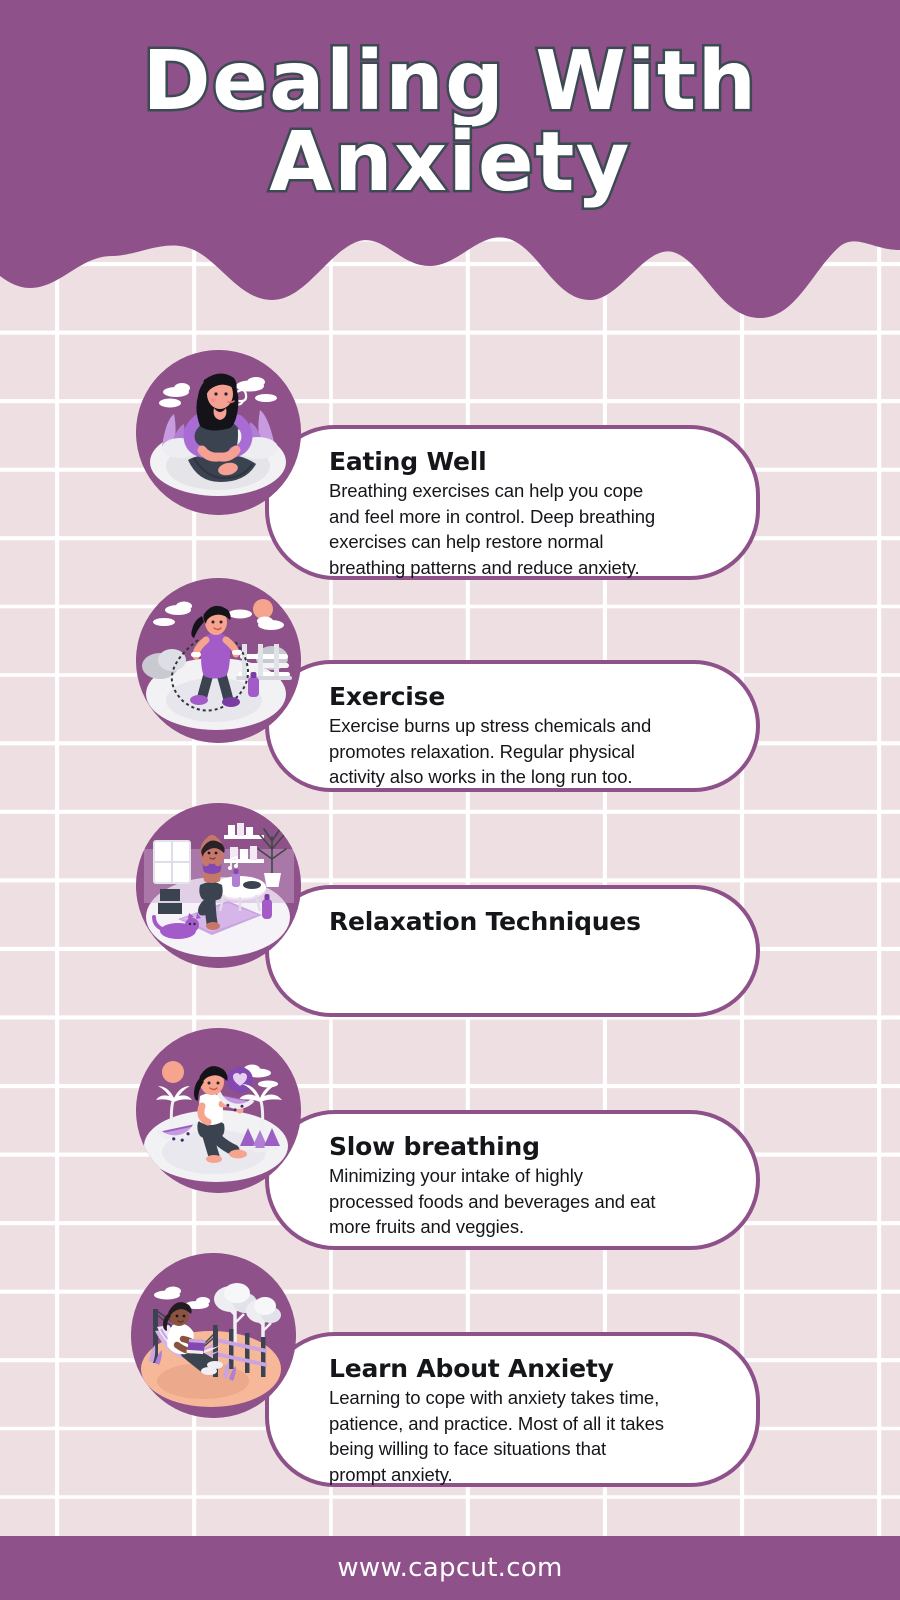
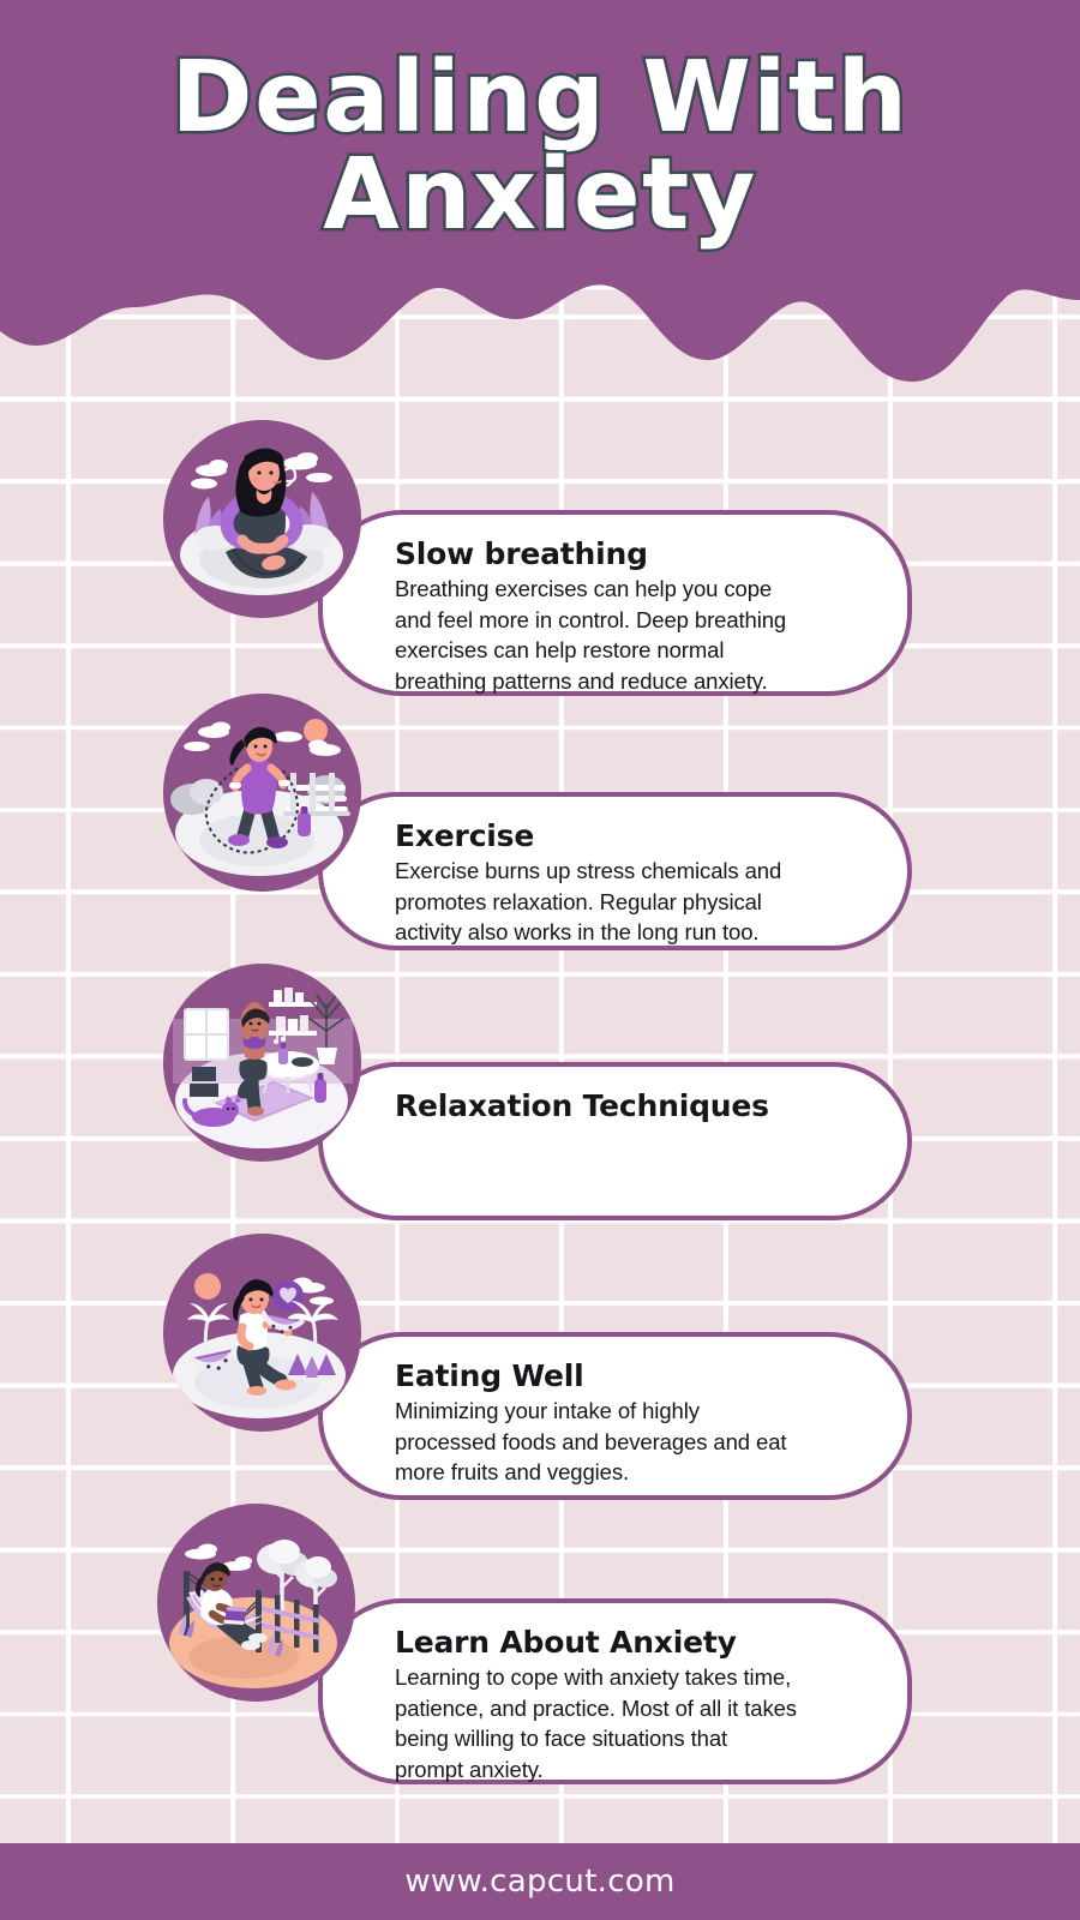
  Dealing With
  Anxiety
- Eating Well
+ Slow breathing
  Breathing exercises can help you cope
  and feel more in control. Deep breathing
  exercises can help restore normal
  breathing patterns and reduce anxiety.
  Exercise
  Exercise burns up stress chemicals and
  promotes relaxation. Regular physical
  activity also works in the long run too.
  Relaxation Techniques
- Slow breathing
+ Eating Well
  Minimizing your intake of highly
  processed foods and beverages and eat
  more fruits and veggies.
  Learn About Anxiety
  Learning to cope with anxiety takes time,
  patience, and practice. Most of all it takes
  being willing to face situations that
  prompt anxiety.
  www.capcut.com
